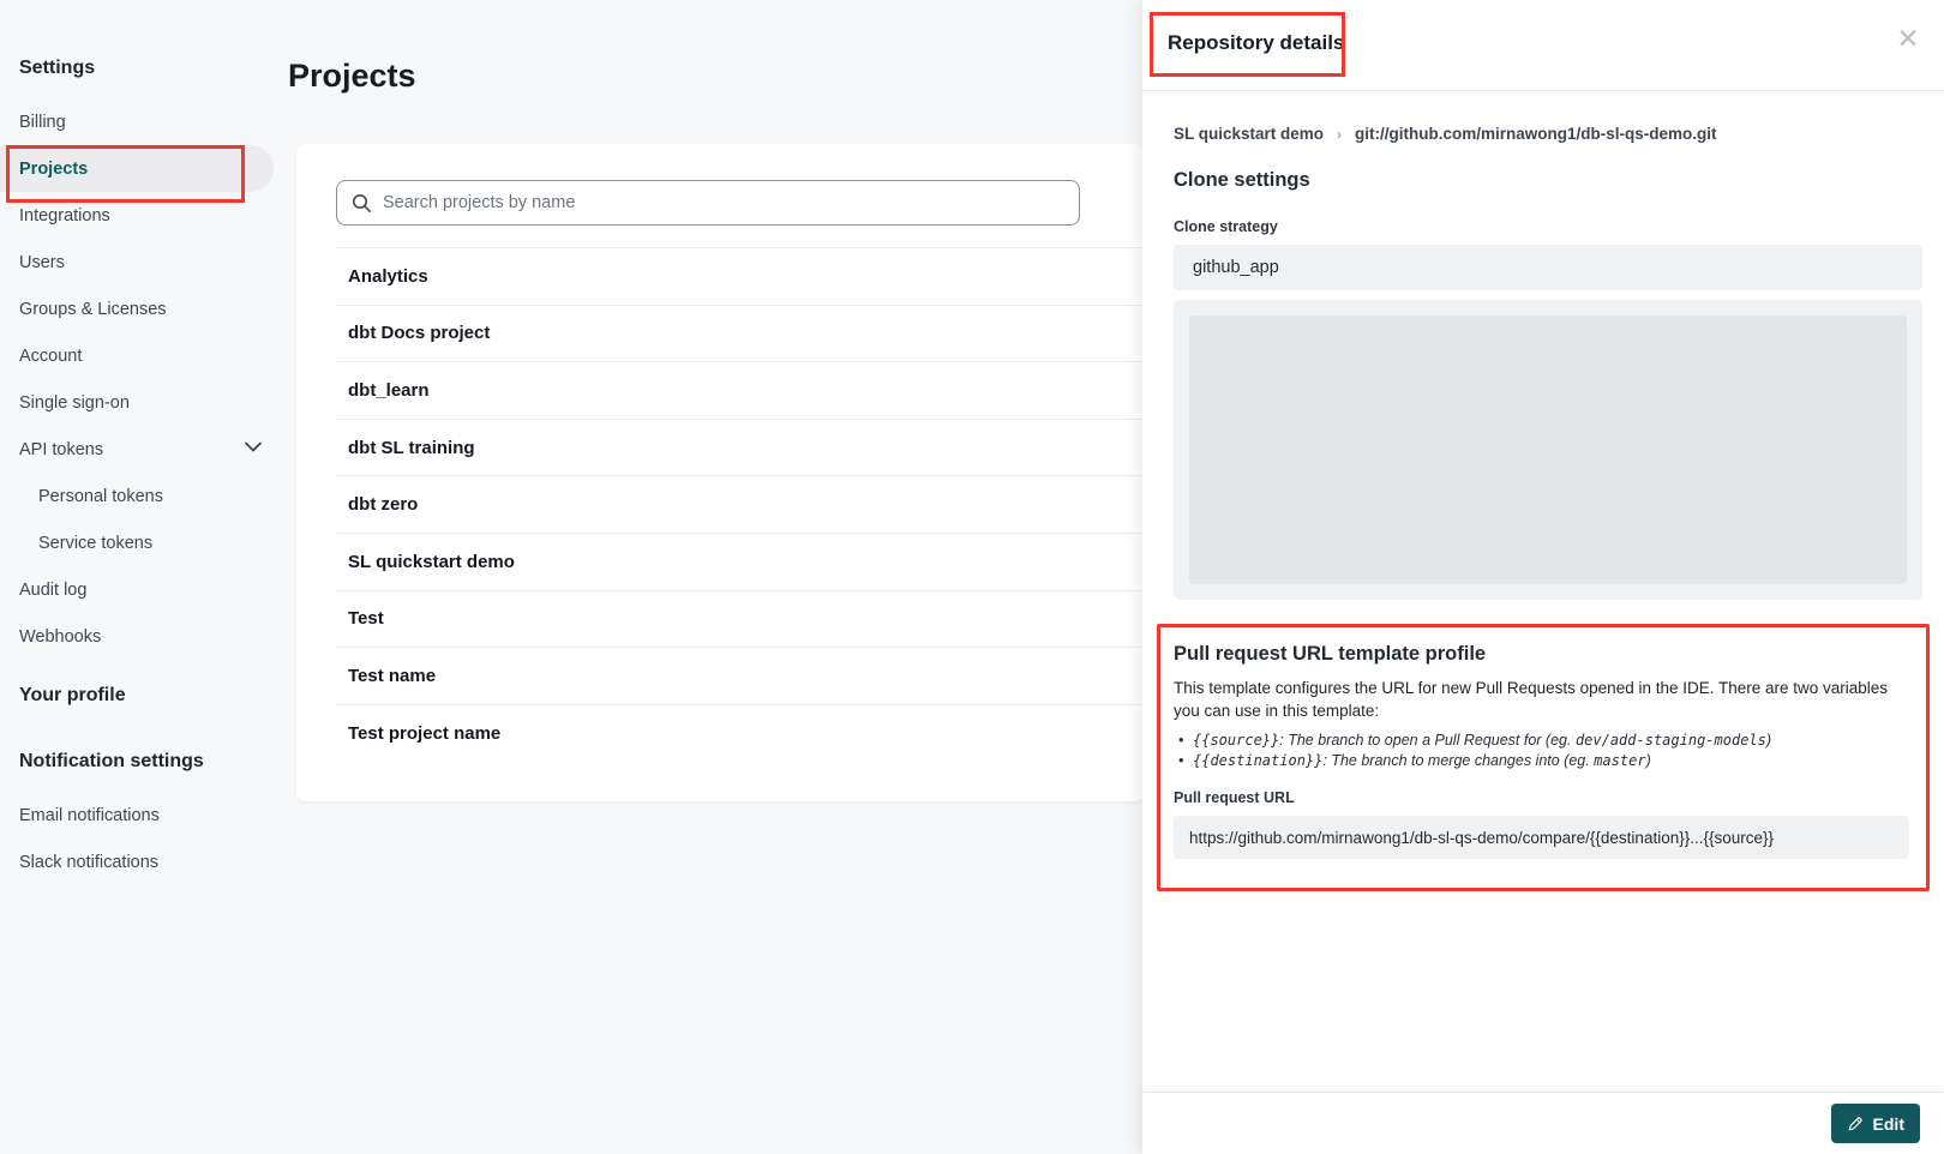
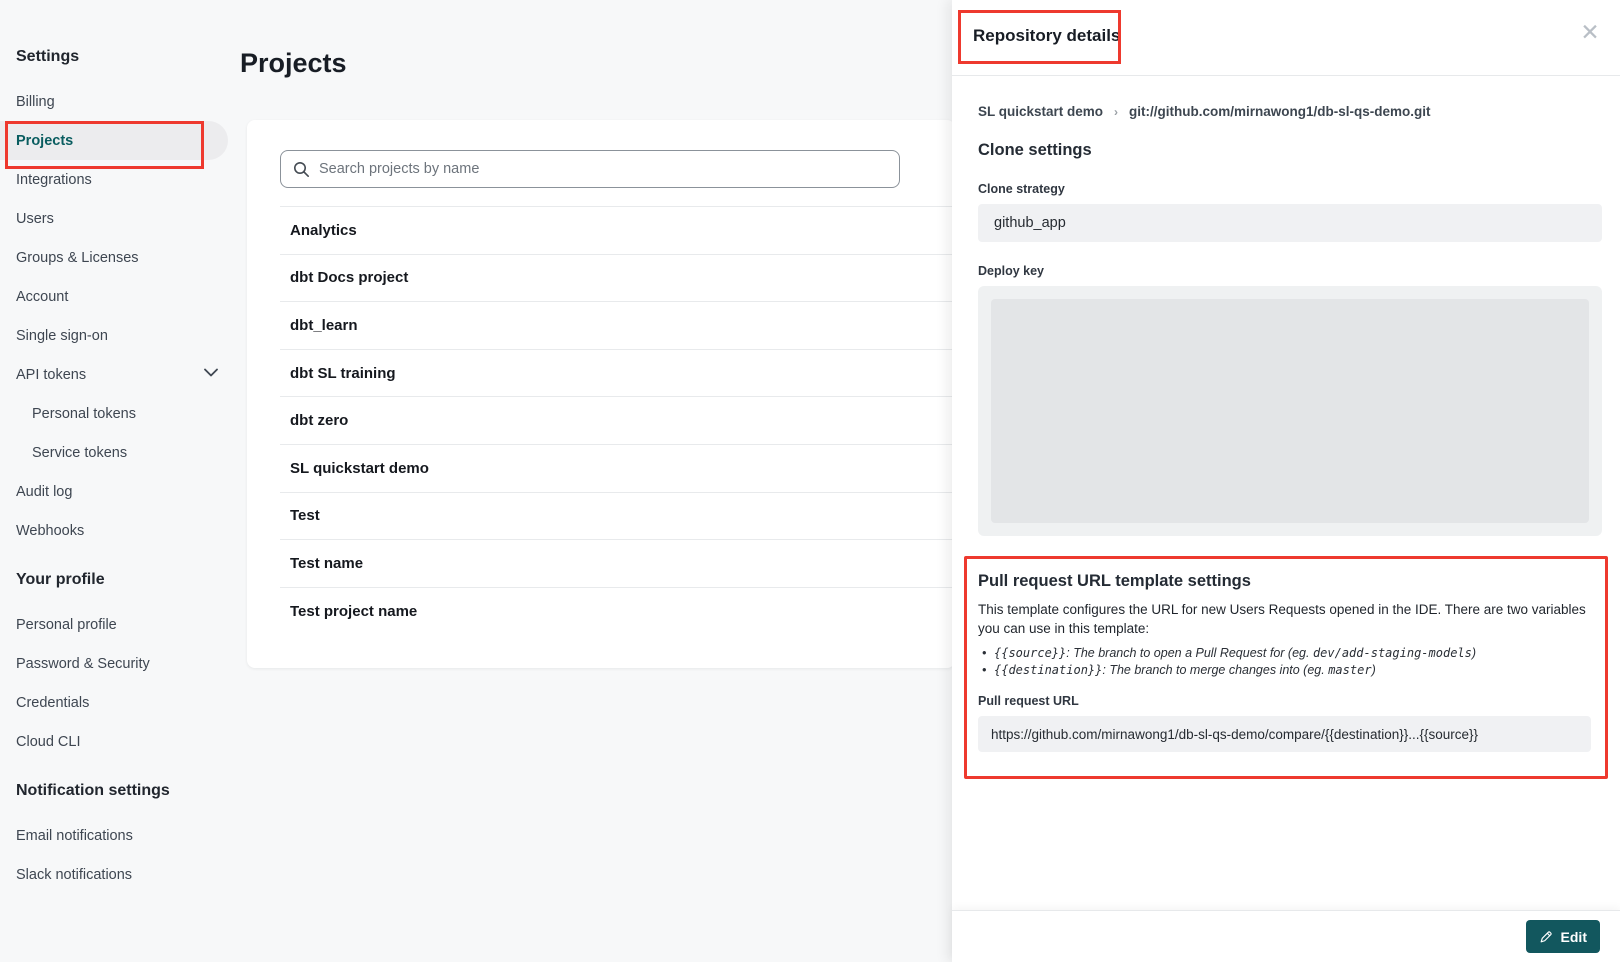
  Settings
  Billing
  Projects
  Integrations
  Users
  Groups & Licenses
  Account
  Single sign-on
  API tokens
  Personal tokens
  Service tokens
  Audit log
  Webhooks
  Your profile
+ Personal profile
+ Password & Security
+ Credentials
+ Cloud CLI
  Notification settings
  Email notifications
  Slack notifications
  Projects
  Search projects by name
  Analytics
  dbt Docs project
  dbt_learn
  dbt SL training
  dbt zero
  SL quickstart demo
  Test
  Test name
  Test project name
  Repository details
  ✕
  SL quickstart demo
  ›
  git://github.com/mirnawong1/db-sl-qs-demo.git
  Clone settings
  Clone strategy
  github_app
+ Deploy key
- Pull request URL template profile
+ Pull request URL template settings
- This template configures the URL for new Pull Requests opened in the IDE. There are two variables you can use in this template:
+ This template configures the URL for new Users Requests opened in the IDE. There are two variables you can use in this template:
  {{source}}: The branch to open a Pull Request for (eg. dev/add-staging-models)
  {{destination}}: The branch to merge changes into (eg. master)
  Pull request URL
  https://github.com/mirnawong1/db-sl-qs-demo/compare/{{destination}}...{{source}}
  Edit
